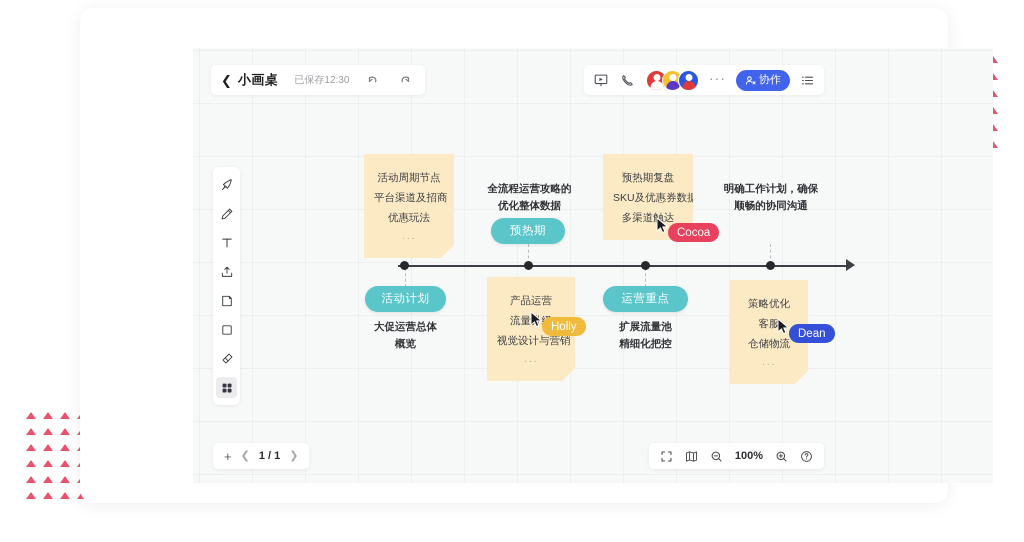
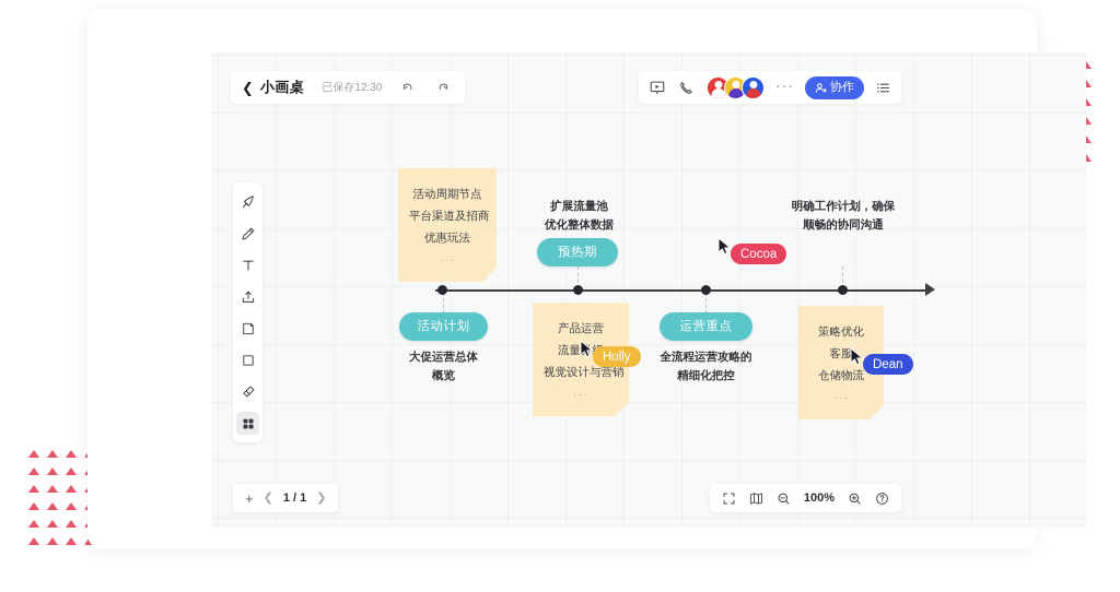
  活动周期节点
  平台渠道及招商
  优惠玩法
  ···
- 预热期复盘
- SKU及优惠券数据
- 多渠道触达
  产品运营
  视觉设计与营销
  ···
  策略优化
  客服
  仓储物流
  ···
- 全流程运营攻略的
+ 扩展流量池
  优化整体数据
  明确工作计划，确保
  顺畅的协同沟通
  大促运营总体
  概览
- 扩展流量池
+ 全流程运营攻略的
  精细化把控
  预热期
  活动计划
  运营重点
  Cocoa
  Holly
  Dean
  ❮
  小画桌
  已保存12:30
  ···
  协作
  +
  ❮
  1 / 1
  ❯
  100%
